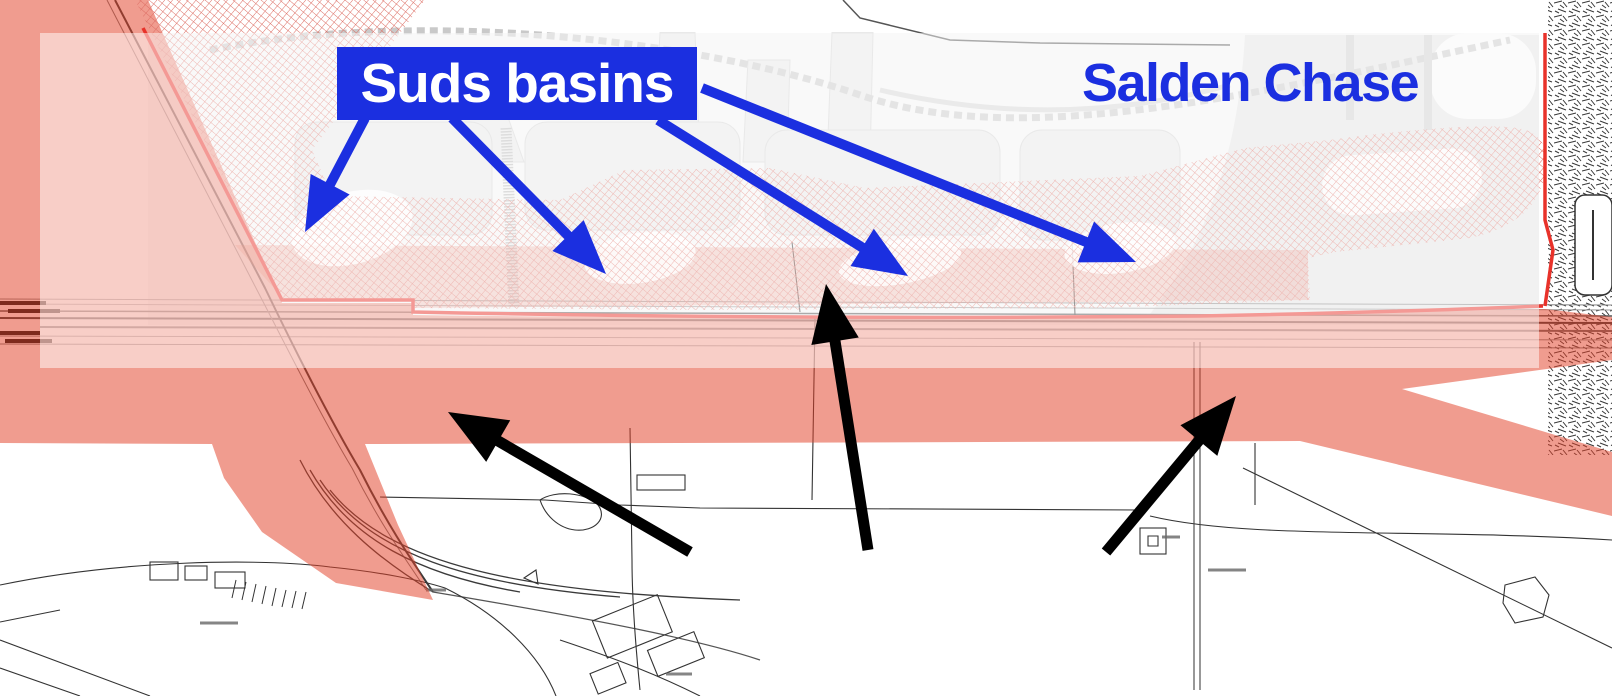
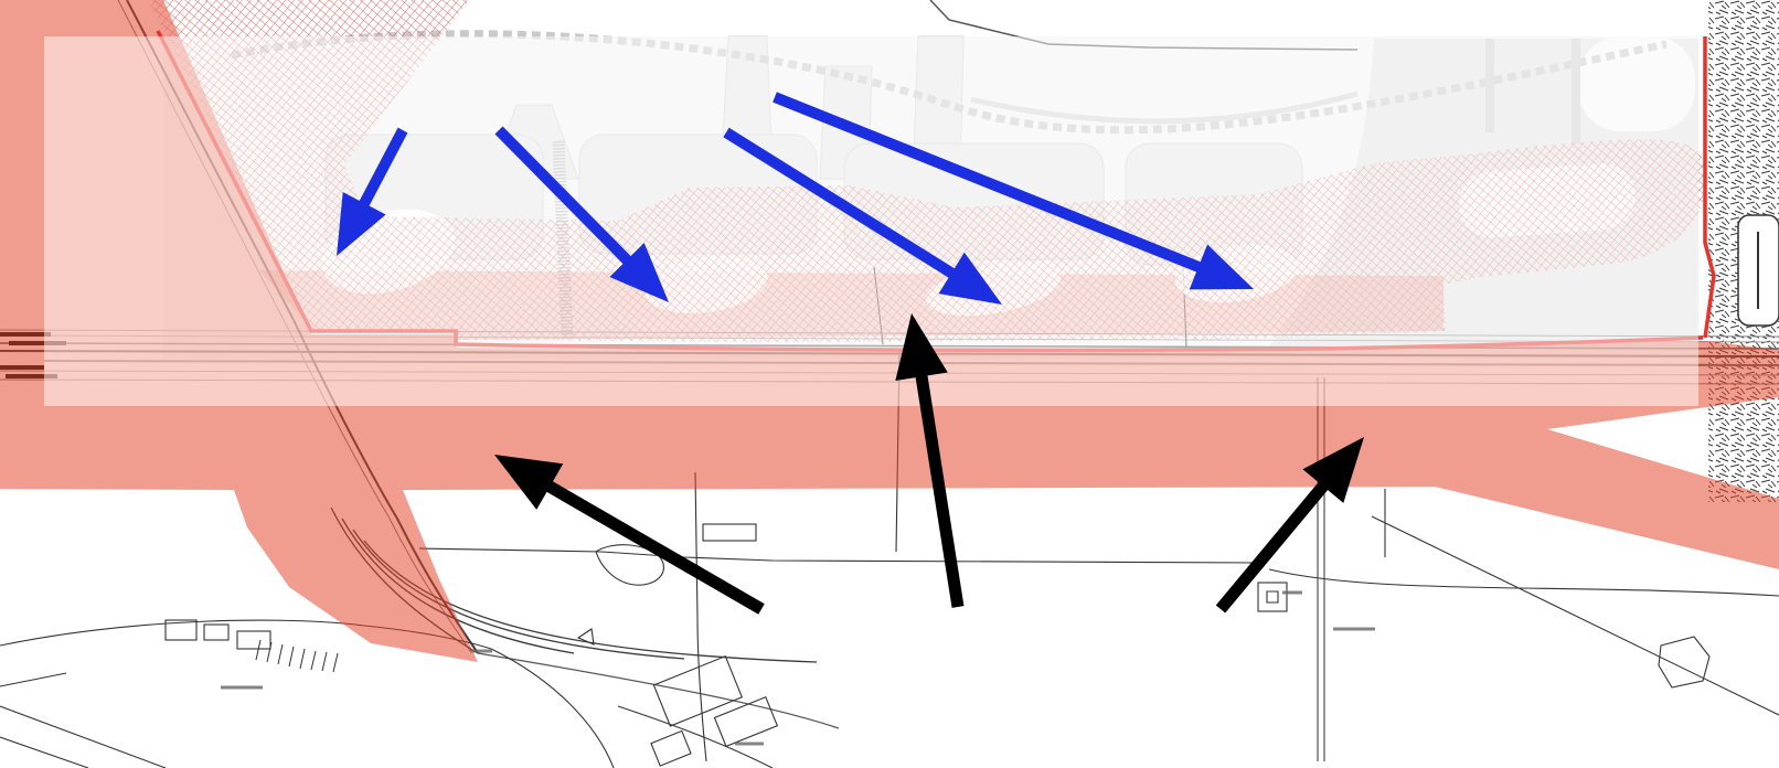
- Suds basins
- Salden Chase
